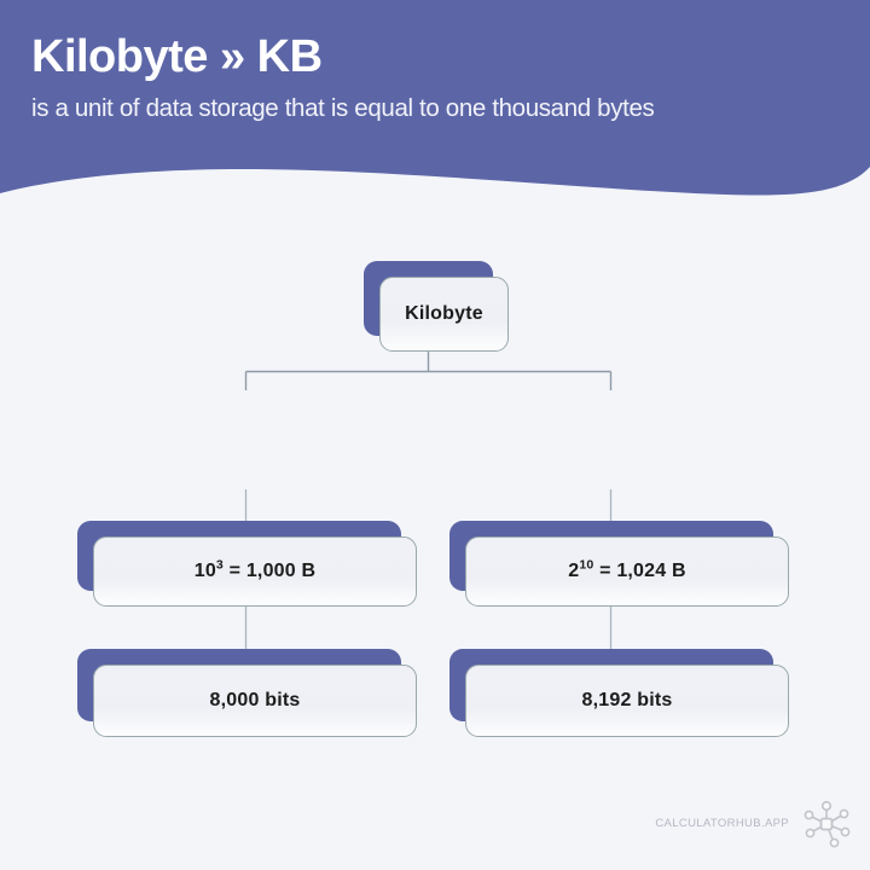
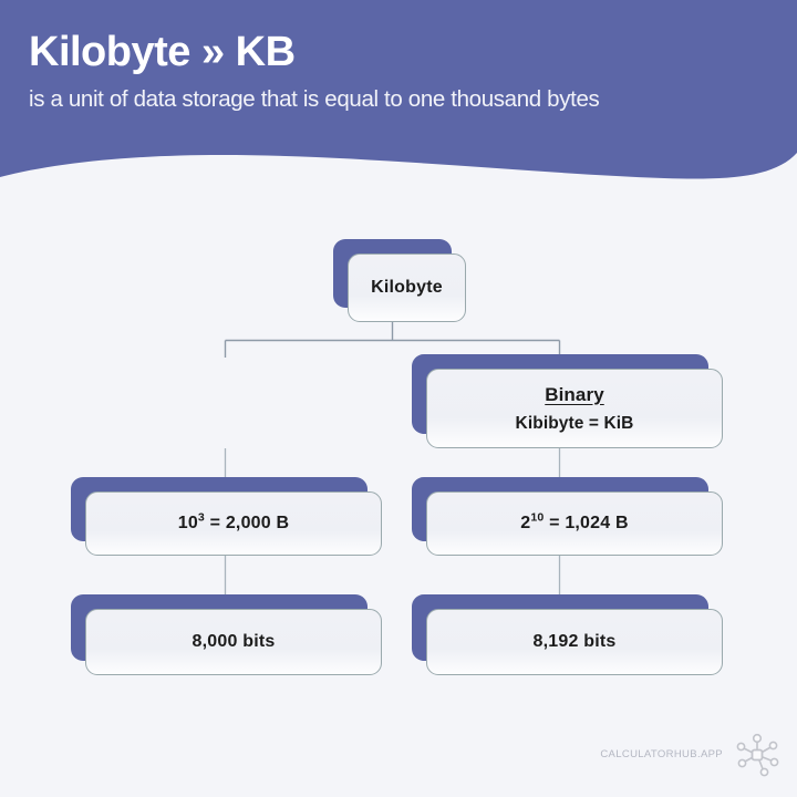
  Kilobyte » KB
  is a unit of data storage that is equal to one thousand bytes
  Kilobyte
+ Binary
+ Kibibyte = KiB
- 103 = 1,000 B
+ 103 = 2,000 B
  210 = 1,024 B
  8,000 bits
  8,192 bits
  CALCULATORHUB.APP
